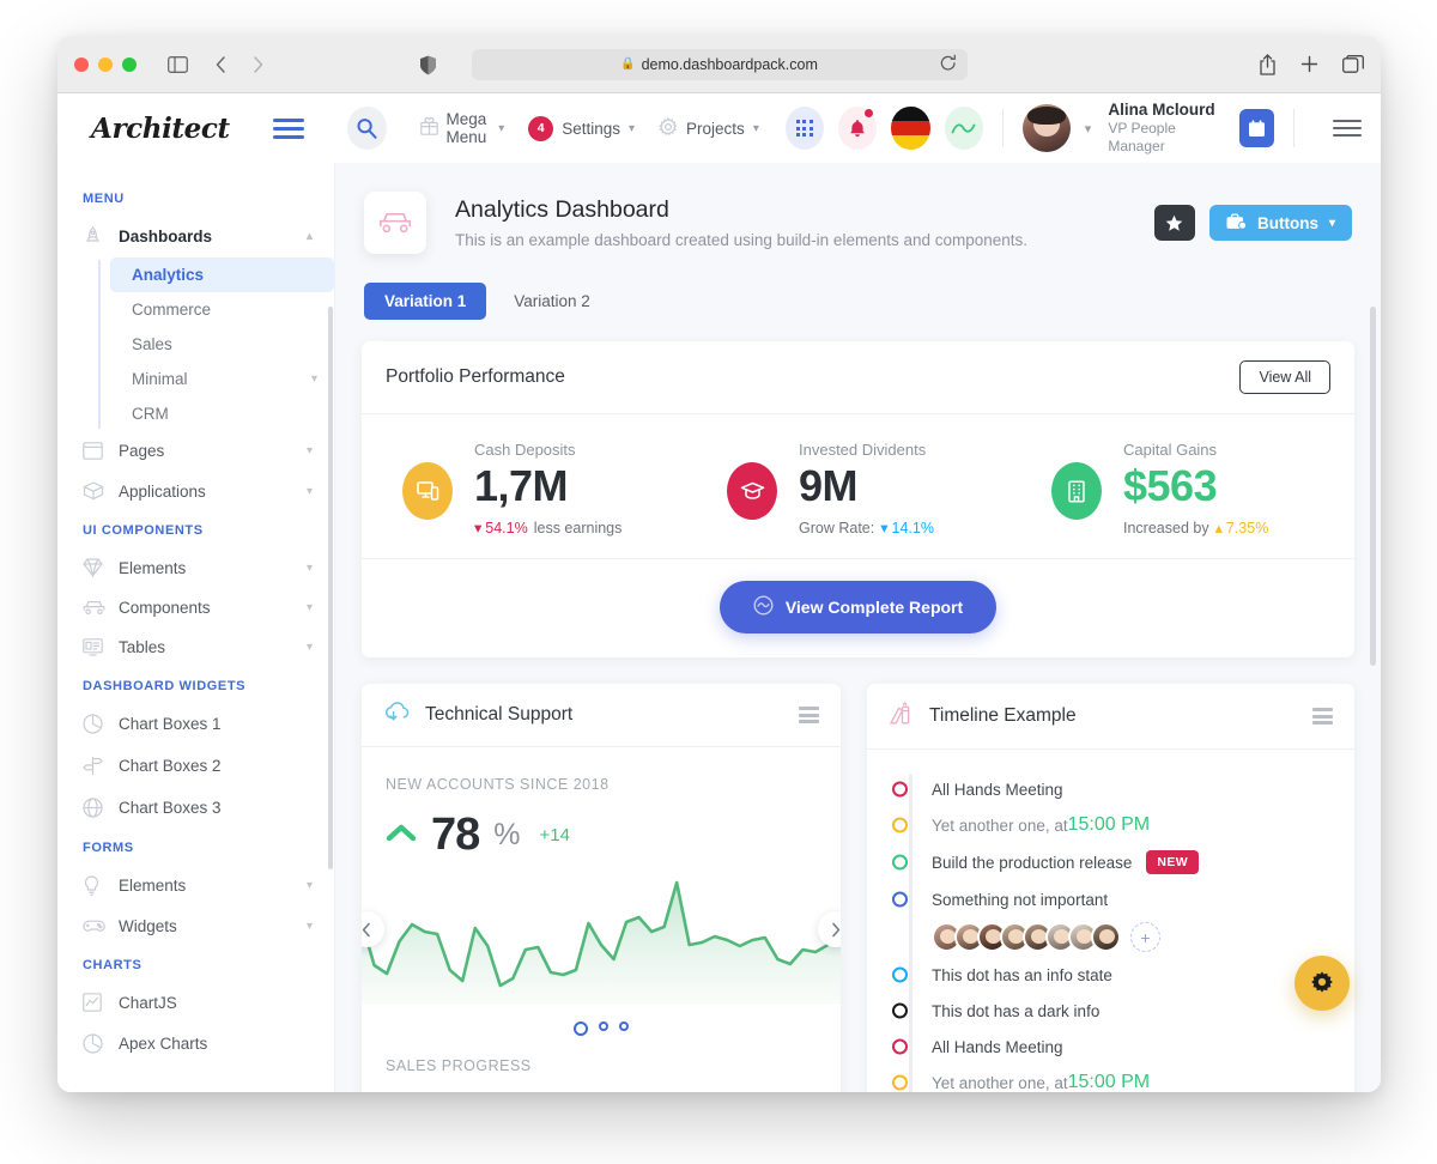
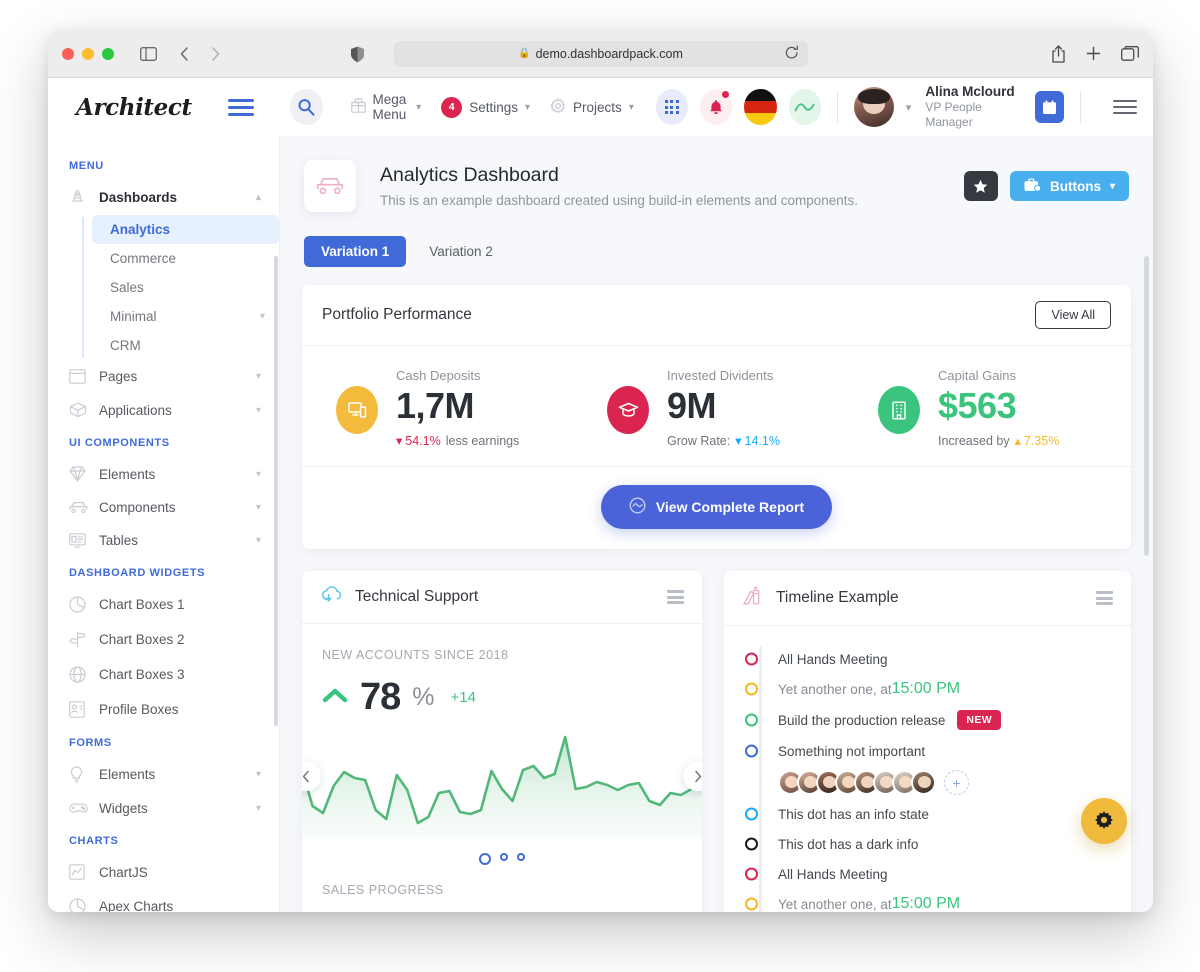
  🔒
  demo.dashboardpack.com
  Architect
  Mega Menu
  ▾
  4
  Settings
  ▾
  Projects
  ▾
  ▾
  Alina Mclourd
  VP People Manager
  MENU
  Dashboards
  ▴
  Analytics
  Commerce
  Sales
  Minimal
  ▾
  CRM
  Pages
  ▾
  Applications
  ▾
  UI COMPONENTS
  Elements
  ▾
  Components
  ▾
  Tables
  ▾
  DASHBOARD WIDGETS
  Chart Boxes 1
  Chart Boxes 2
  Chart Boxes 3
+ Profile Boxes
  FORMS
  Elements
  ▾
  Widgets
  ▾
  CHARTS
  ChartJS
  Apex Charts
  Analytics Dashboard
  This is an example dashboard created using build-in elements and components.
  Buttons
  ▾
  Variation 1
  Variation 2
  Portfolio Performance
  View All
  Cash Deposits
  1,7M
  ▾
  54.1%
  less earnings
  Invested Dividents
  9M
  Grow Rate:
  ▾
  14.1%
  Capital Gains
  $563
  Increased by
  ▴
  7.35%
  View Complete Report
  Technical Support
  NEW ACCOUNTS SINCE 2018
  78
  %
  +14
  SALES PROGRESS
  Timeline Example
  All Hands Meeting
  Yet another one, at
  15:00 PM
  Build the production release
  NEW
  Something not important
  +
  This dot has an info state
  This dot has a dark info
  All Hands Meeting
  Yet another one, at
  15:00 PM
